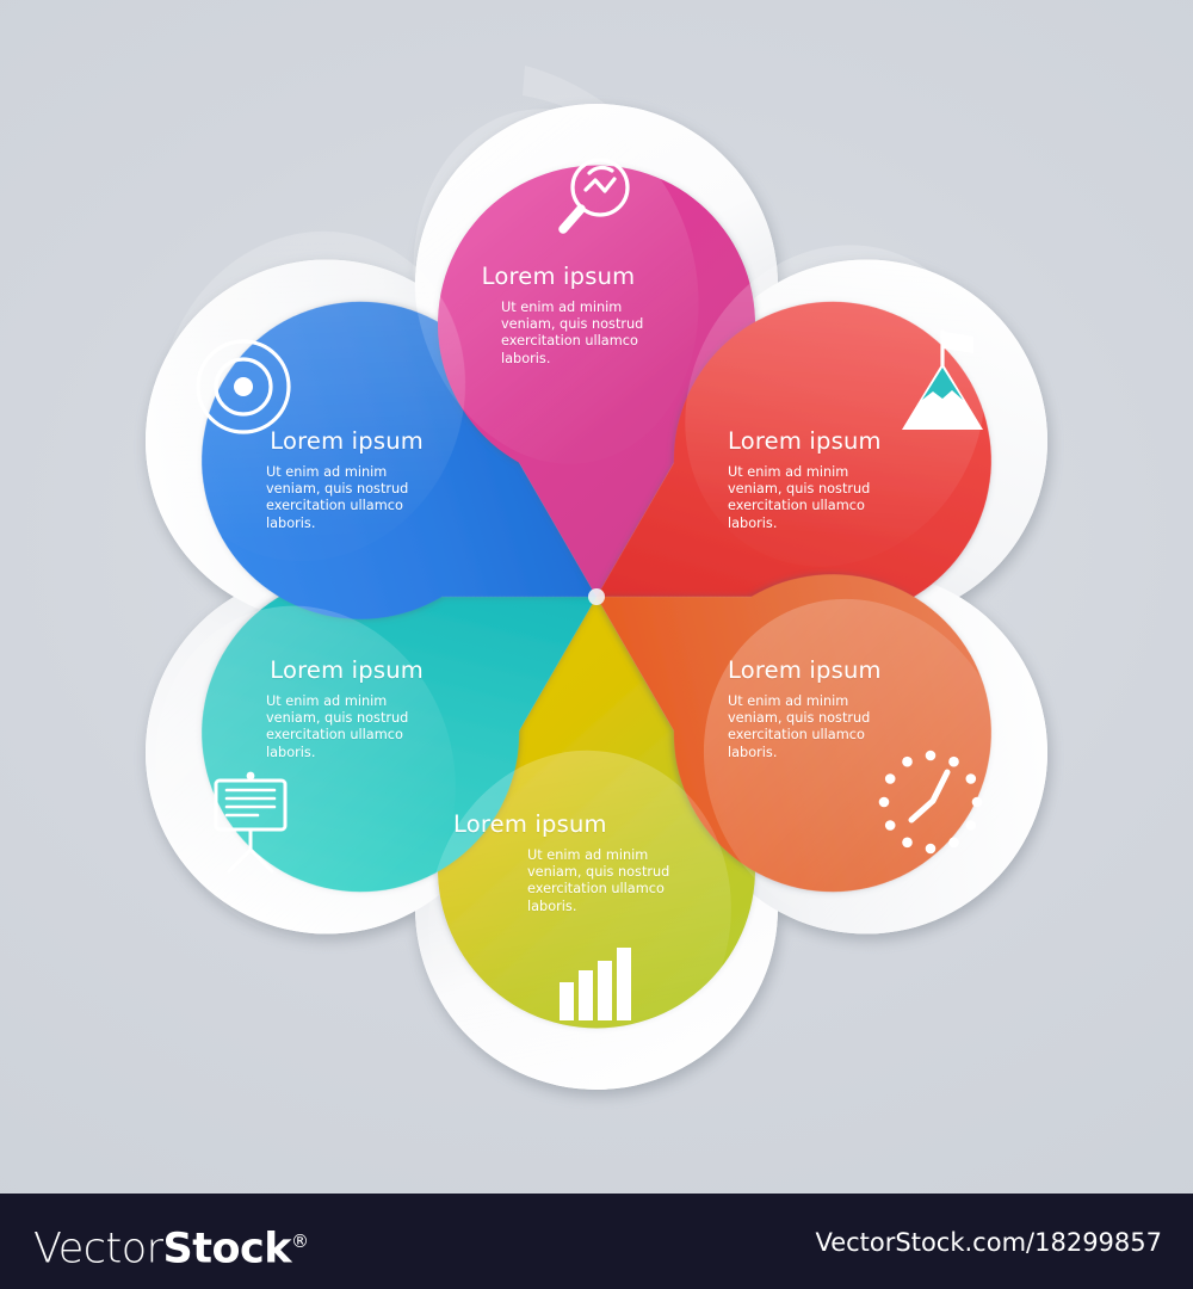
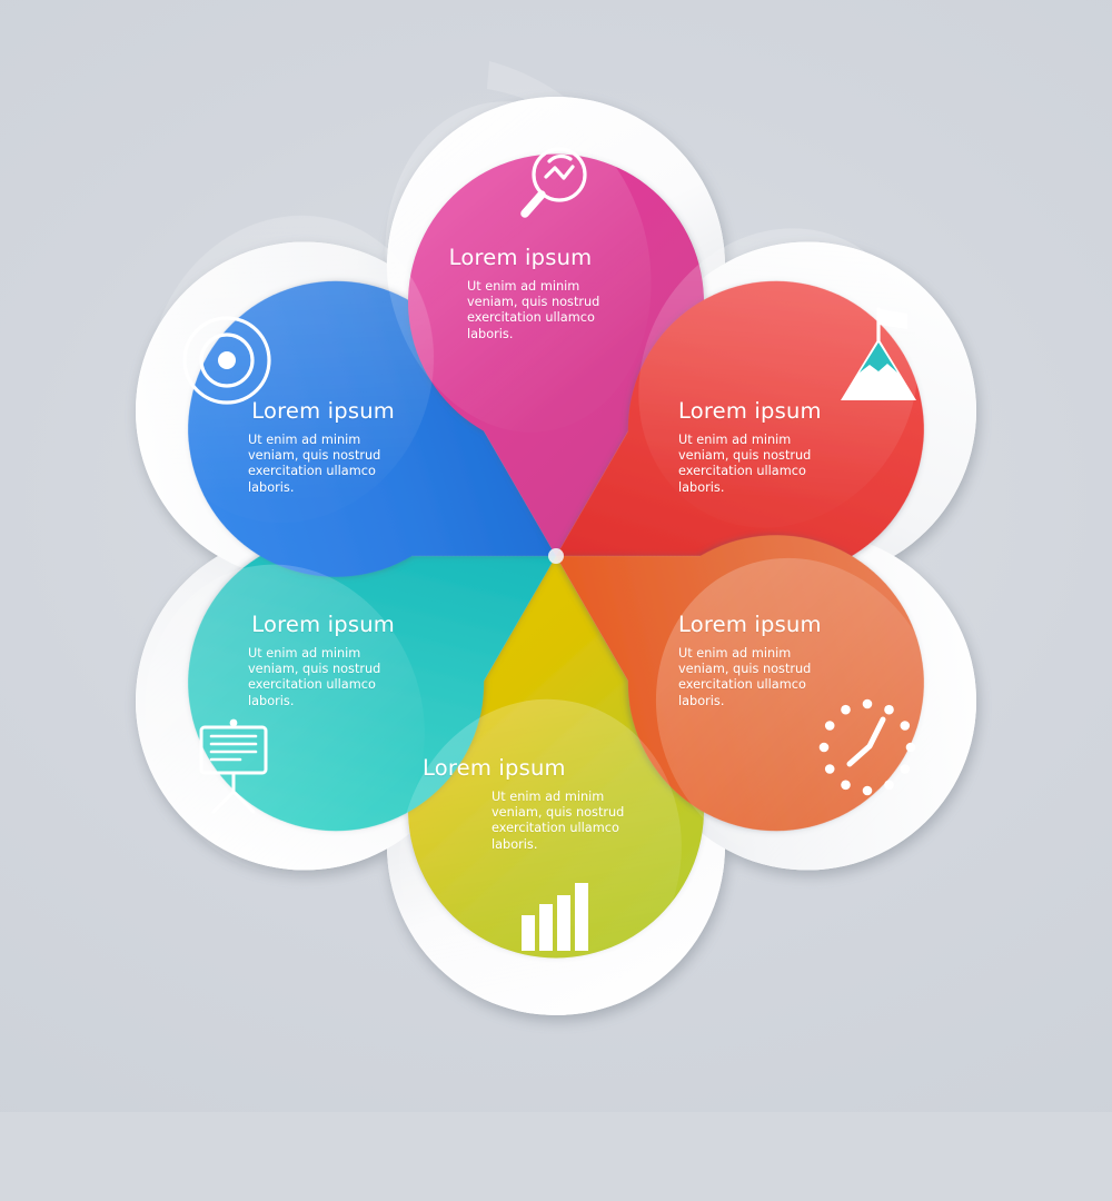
  Lorem ipsum
  Ut enim ad minim veniam, quis nostrud exercitation ullamco laboris.
  Lorem ipsum
  Ut enim ad minim veniam, quis nostrud exercitation ullamco laboris.
  Lorem ipsum
  Ut enim ad minim veniam, quis nostrud exercitation ullamco laboris.
  Lorem ipsum
  Ut enim ad minim veniam, quis nostrud exercitation ullamco laboris.
  Lorem ipsum
  Ut enim ad minim veniam, quis nostrud exercitation ullamco laboris.
  Lorem ipsum
  Ut enim ad minim veniam, quis nostrud exercitation ullamco laboris.
- VectorStock®
- VectorStock.com/18299857
